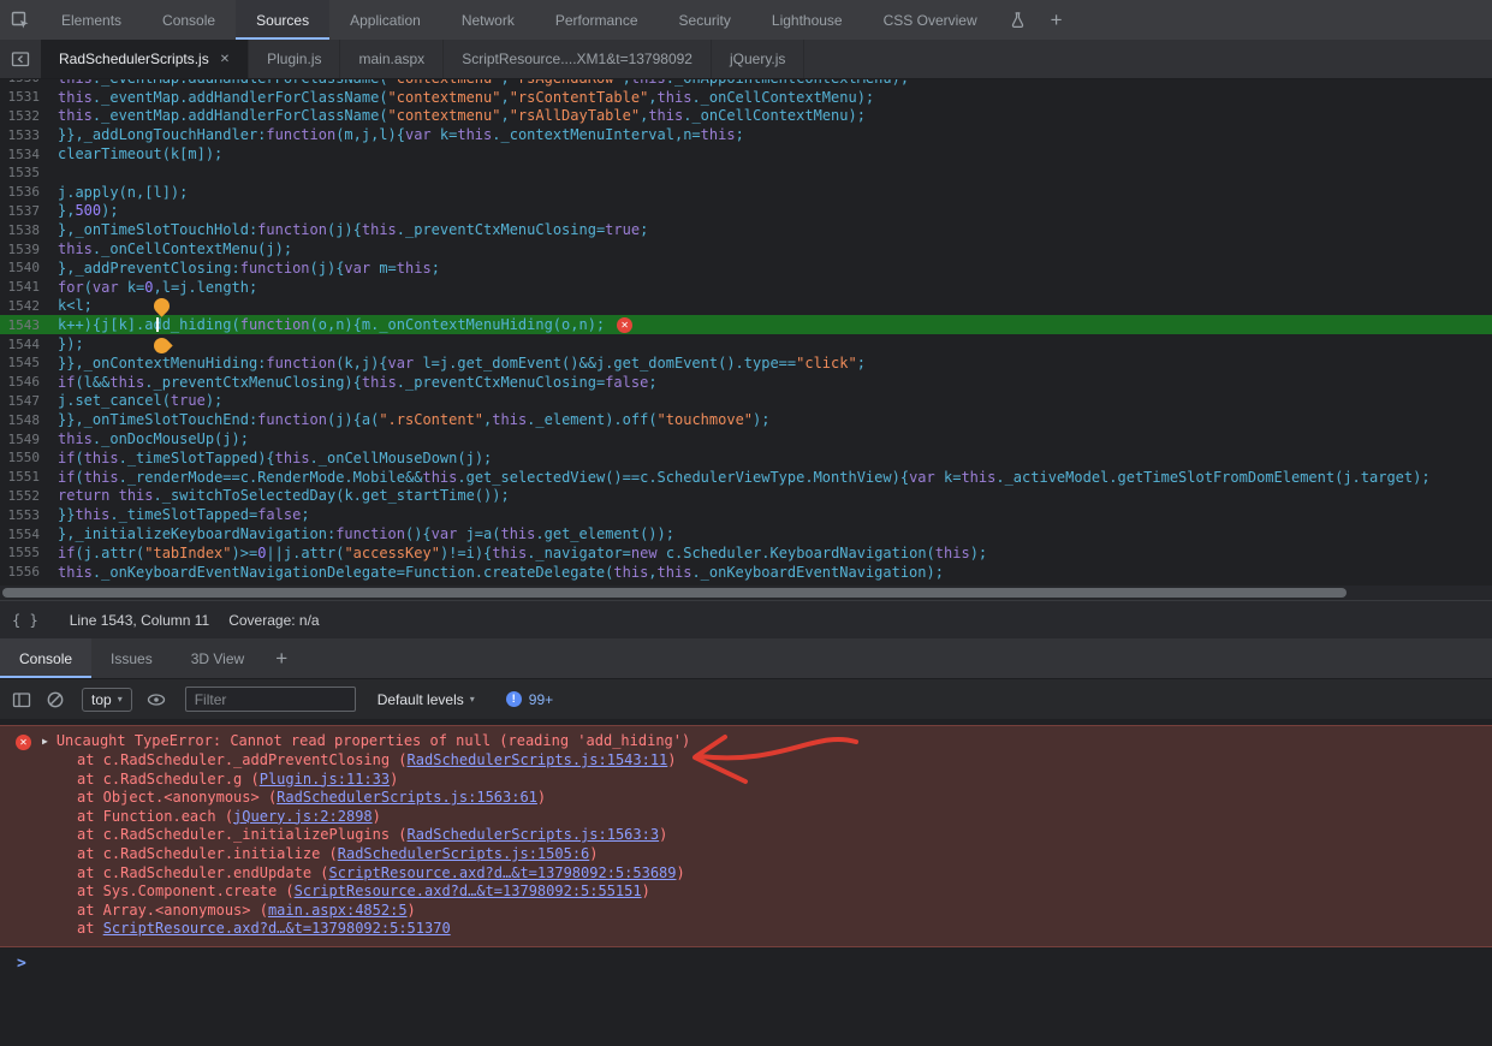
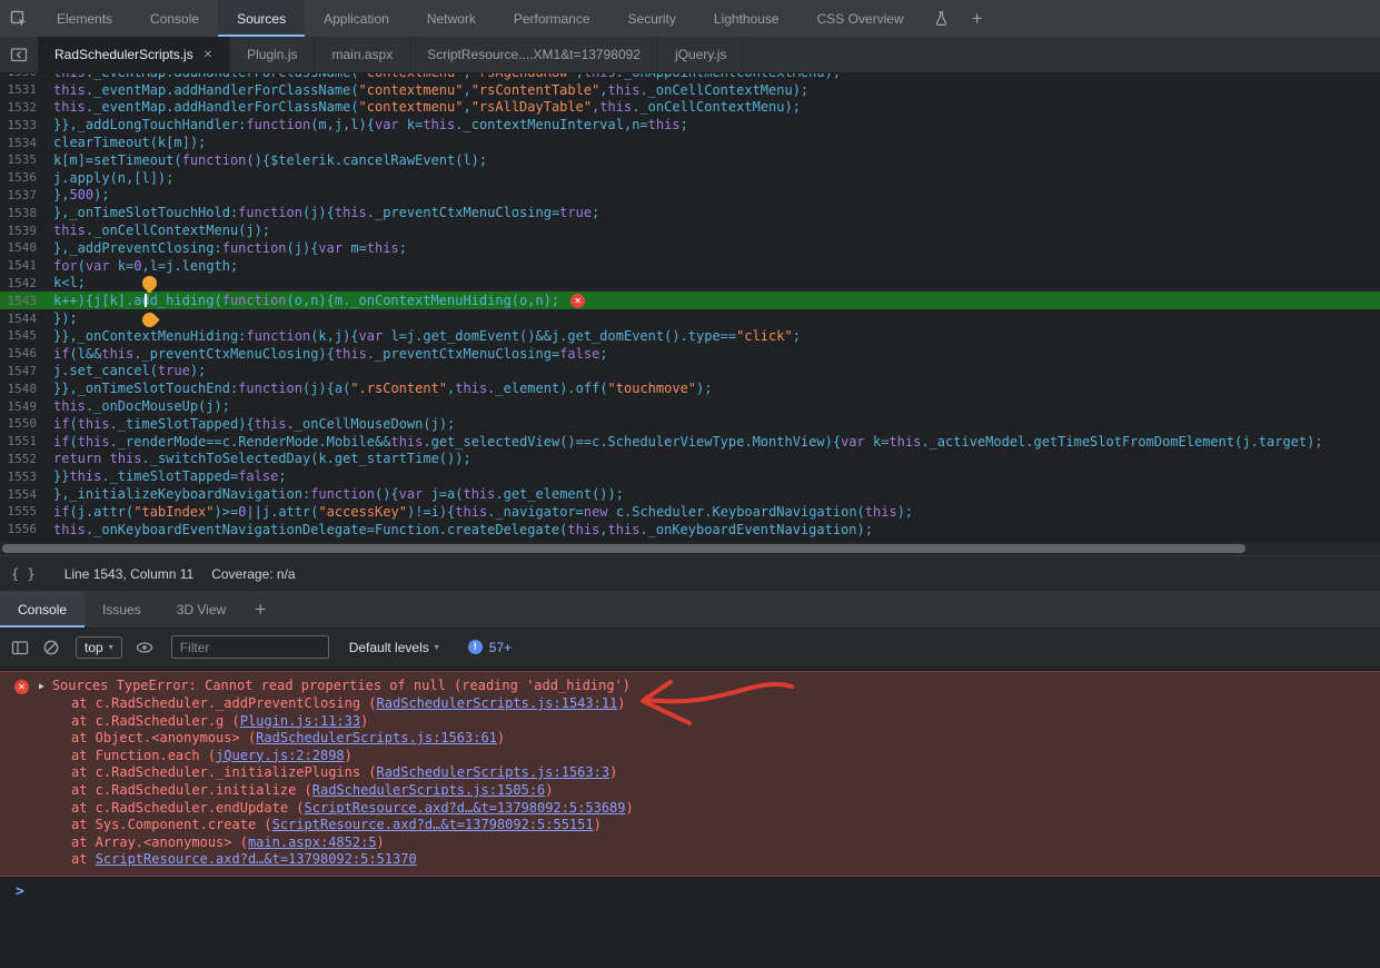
  Elements
  Console
  Sources
  Application
  Network
  Performance
  Security
  Lighthouse
  CSS Overview
  +
  RadSchedulerScripts.js
  ✕
  Plugin.js
  main.aspx
  ScriptResource....XM1&t=13798092
  jQuery.js
  1531
  this._eventMap.addHandlerForClassName("contextmenu","rsContentTable",this._onCellContextMenu);
  1532
  this._eventMap.addHandlerForClassName("contextmenu","rsAllDayTable",this._onCellContextMenu);
  1533
  }},_addLongTouchHandler:function(m,j,l){var k=this._contextMenuInterval,n=this;
  1534
  clearTimeout(k[m]);
  1535
+ k[m]=setTimeout(function(){$telerik.cancelRawEvent(l);
  1536
  j.apply(n,[l]);
  1537
  },500);
  1538
  },_onTimeSlotTouchHold:function(j){this._preventCtxMenuClosing=true;
  1539
  this._onCellContextMenu(j);
  1540
  },_addPreventClosing:function(j){var m=this;
  1541
  for(var k=0,l=j.length;
  1542
  k<l;
  1543
  k++){j[k].ad_hiding(function(o,n){m._onContextMenuHiding(o,n);
  ✕
  1544
  });
  1545
  }},_onContextMenuHiding:function(k,j){var l=j.get_domEvent()&&j.get_domEvent().type=="click";
  1546
  if(l&&this._preventCtxMenuClosing){this._preventCtxMenuClosing=false;
  1547
  j.set_cancel(true);
  1548
  }},_onTimeSlotTouchEnd:function(j){a(".rsContent",this._element).off("touchmove");
  1549
  this._onDocMouseUp(j);
  1550
  if(this._timeSlotTapped){this._onCellMouseDown(j);
  1551
  if(this._renderMode==c.RenderMode.Mobile&&this.get_selectedView()==c.SchedulerViewType.MonthView){var k=this._activeModel.getTimeSlotFromDomElement(j.target);
  1552
  return this._switchToSelectedDay(k.get_startTime());
  1553
  }}this._timeSlotTapped=false;
  1554
  },_initializeKeyboardNavigation:function(){var j=a(this.get_element());
  1555
  if(j.attr("tabIndex")>=0||j.attr("accessKey")!=i){this._navigator=new c.Scheduler.KeyboardNavigation(this);
  1556
  this._onKeyboardEventNavigationDelegate=Function.createDelegate(this,this._onKeyboardEventNavigation);
  { }
  Line 1543, Column 11
  Coverage: n/a
  Console
  Issues
  3D View
  +
  top
  ▾
  Filter
  Default levels
  ▾
  !
- 99+
+ 57+
  ✕
  ▶
- Uncaught TypeError: Cannot read properties of null (reading 'add_hiding')
+ Sources TypeError: Cannot read properties of null (reading 'add_hiding')
  at c.RadScheduler._addPreventClosing (RadSchedulerScripts.js:1543:11)
  at c.RadScheduler.g (Plugin.js:11:33)
  at Object.<anonymous> (RadSchedulerScripts.js:1563:61)
  at Function.each (jQuery.js:2:2898)
  at c.RadScheduler._initializePlugins (RadSchedulerScripts.js:1563:3)
  at c.RadScheduler.initialize (RadSchedulerScripts.js:1505:6)
  at c.RadScheduler.endUpdate (ScriptResource.axd?d…&t=13798092:5:53689)
  at Sys.Component.create (ScriptResource.axd?d…&t=13798092:5:55151)
  at Array.<anonymous> (main.aspx:4852:5)
  at ScriptResource.axd?d…&t=13798092:5:51370
  >
